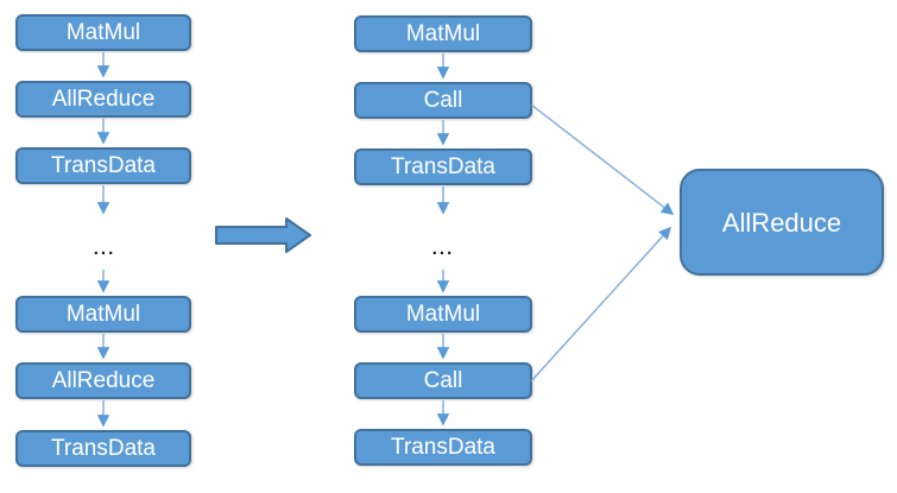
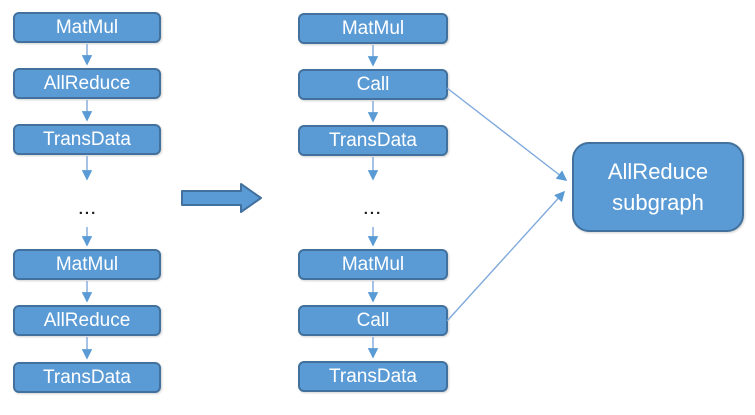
  MatMul
  AllReduce
  TransData
  ...
  MatMul
  AllReduce
  TransData
  MatMul
  Call
  TransData
  ...
  MatMul
  Call
  TransData
  AllReduce
+ subgraph
